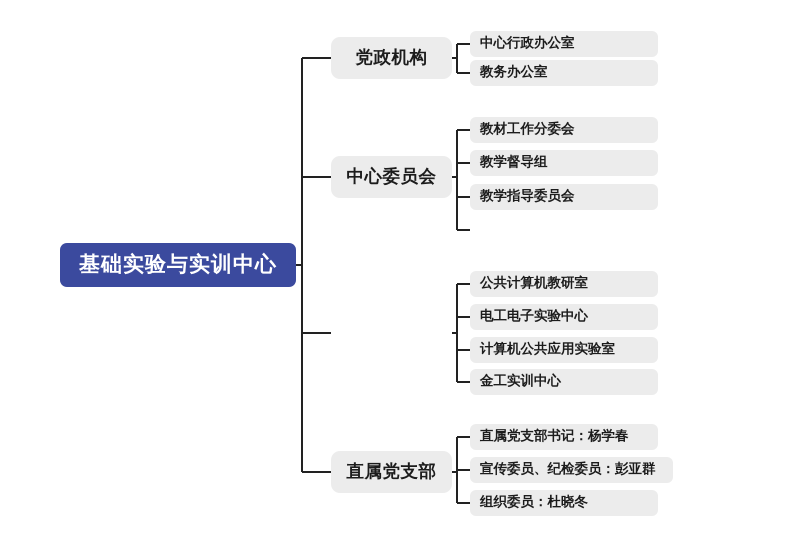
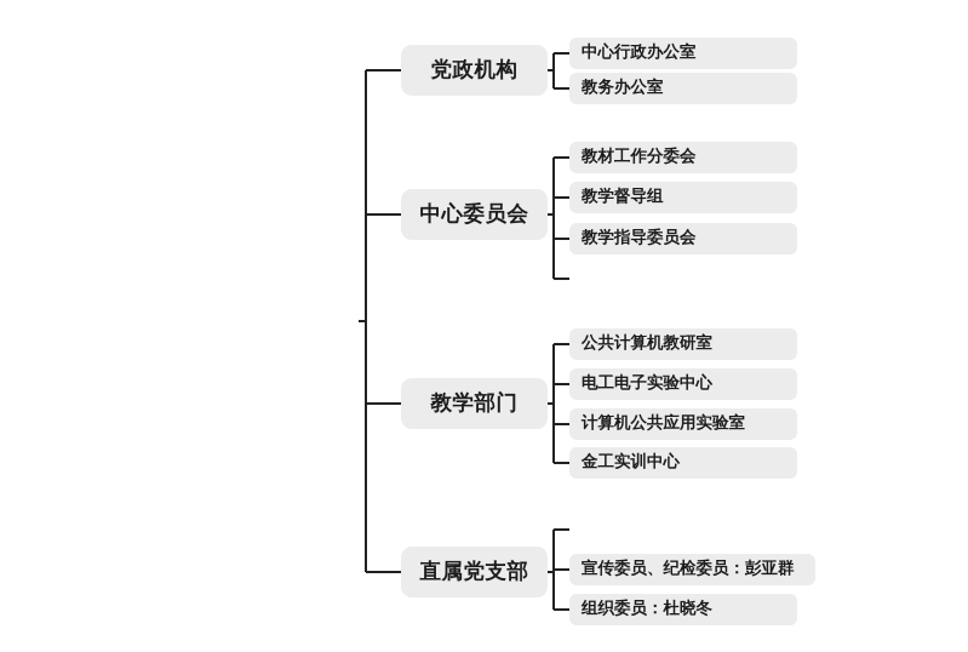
- 基础实验与实训中心
  党政机构
  中心行政办公室
  教务办公室
  中心委员会
  教材工作分委会
  教学督导组
  教学指导委员会
+ 教学部门
  公共计算机教研室
  电工电子实验中心
  计算机公共应用实验室
  金工实训中心
  直属党支部
- 直属党支部书记：杨学春
  宣传委员、纪检委员：彭亚群
  组织委员：杜晓冬
